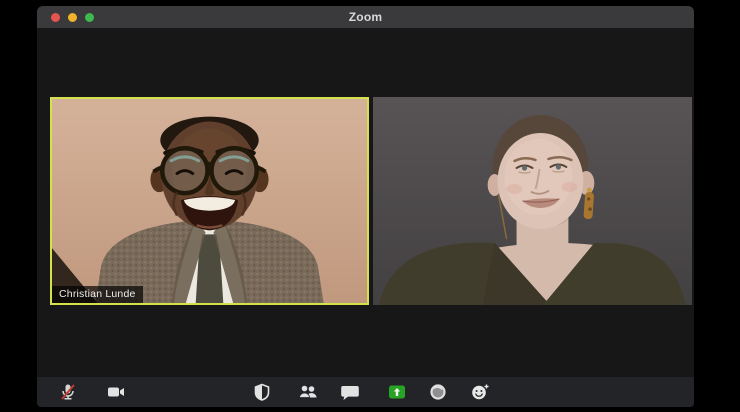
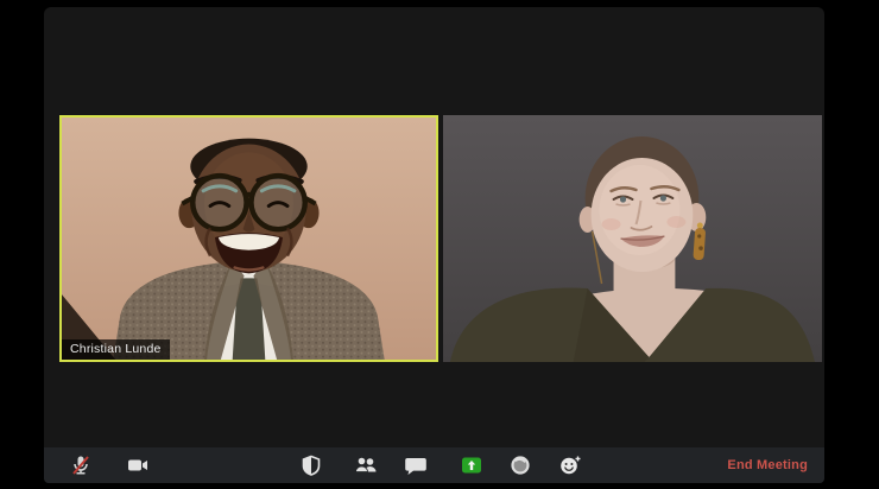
- Zoom
  Christian Lunde
+ End Meeting
